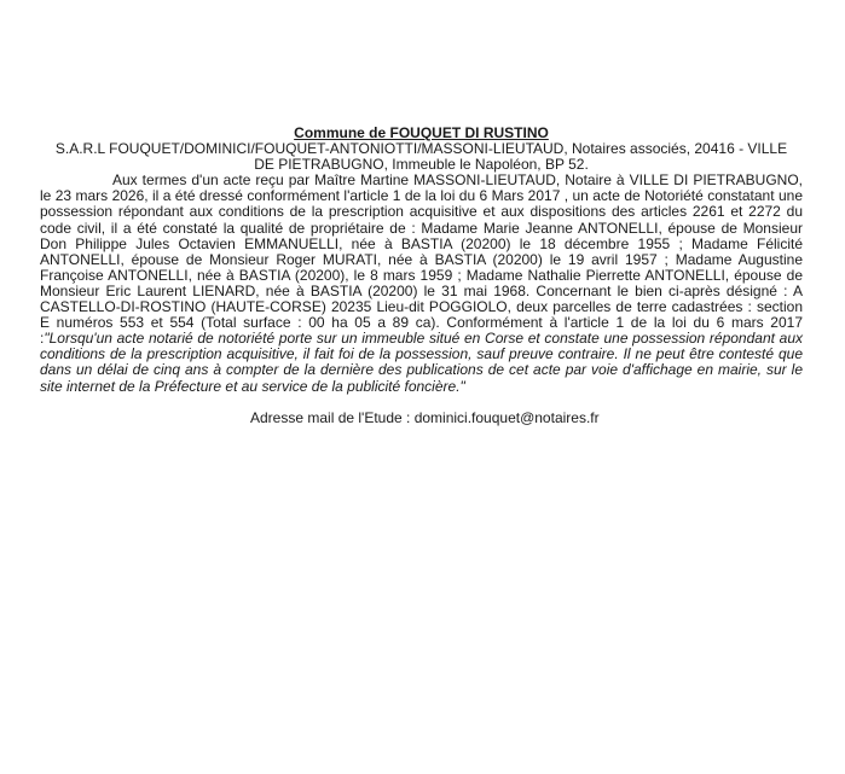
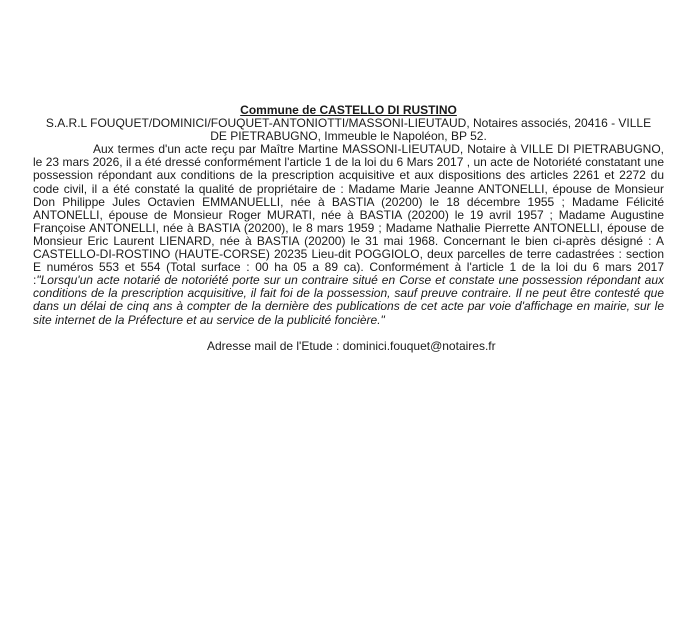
- Commune de FOUQUET DI RUSTINO
+ Commune de CASTELLO DI RUSTINO
  S.A.R.L FOUQUET/DOMINICI/FOUQUET-ANTONIOTTI/MASSONI-LIEUTAUD, Notaires associés, 20416 - VILLE
  DE PIETRABUGNO, Immeuble le Napoléon, BP 52.
- Aux termes d'un acte reçu par Maître Martine MASSONI-LIEUTAUD, Notaire à VILLE DI PIETRABUGNO, le 23 mars 2026, il a été dressé conformément l'article 1 de la loi du 6 Mars 2017 , un acte de Notoriété constatant une possession répondant aux conditions de la prescription acquisitive et aux dispositions des articles 2261 et 2272 du code civil, il a été constaté la qualité de propriétaire de : Madame Marie Jeanne ANTONELLI, épouse de Monsieur Don Philippe Jules Octavien EMMANUELLI, née à BASTIA (20200) le 18 décembre 1955 ; Madame Félicité ANTONELLI, épouse de Monsieur Roger MURATI, née à BASTIA (20200) le 19 avril 1957 ; Madame Augustine Françoise ANTONELLI, née à BASTIA (20200), le 8 mars 1959 ; Madame Nathalie Pierrette ANTONELLI, épouse de Monsieur Eric Laurent LIENARD, née à BASTIA (20200) le 31 mai 1968. Concernant le bien ci-après désigné : A CASTELLO-DI-ROSTINO (HAUTE-CORSE) 20235 Lieu-dit POGGIOLO, deux parcelles de terre cadastrées : section E numéros 553 et 554 (Total surface : 00 ha 05 a 89 ca). Conformément à l'article 1 de la loi du 6 mars 2017 :"Lorsqu'un acte notarié de notoriété porte sur un immeuble situé en Corse et constate une possession répondant aux conditions de la prescription acquisitive, il fait foi de la possession, sauf preuve contraire. Il ne peut être contesté que dans un délai de cinq ans à compter de la dernière des publications de cet acte par voie d'affichage en mairie, sur le site internet de la Préfecture et au service de la publicité foncière."
+ Aux termes d'un acte reçu par Maître Martine MASSONI-LIEUTAUD, Notaire à VILLE DI PIETRABUGNO, le 23 mars 2026, il a été dressé conformément l'article 1 de la loi du 6 Mars 2017 , un acte de Notoriété constatant une possession répondant aux conditions de la prescription acquisitive et aux dispositions des articles 2261 et 2272 du code civil, il a été constaté la qualité de propriétaire de : Madame Marie Jeanne ANTONELLI, épouse de Monsieur Don Philippe Jules Octavien EMMANUELLI, née à BASTIA (20200) le 18 décembre 1955 ; Madame Félicité ANTONELLI, épouse de Monsieur Roger MURATI, née à BASTIA (20200) le 19 avril 1957 ; Madame Augustine Françoise ANTONELLI, née à BASTIA (20200), le 8 mars 1959 ; Madame Nathalie Pierrette ANTONELLI, épouse de Monsieur Eric Laurent LIENARD, née à BASTIA (20200) le 31 mai 1968. Concernant le bien ci-après désigné : A CASTELLO-DI-ROSTINO (HAUTE-CORSE) 20235 Lieu-dit POGGIOLO, deux parcelles de terre cadastrées : section E numéros 553 et 554 (Total surface : 00 ha 05 a 89 ca). Conformément à l'article 1 de la loi du 6 mars 2017 :"Lorsqu'un acte notarié de notoriété porte sur un contraire situé en Corse et constate une possession répondant aux conditions de la prescription acquisitive, il fait foi de la possession, sauf preuve contraire. Il ne peut être contesté que dans un délai de cinq ans à compter de la dernière des publications de cet acte par voie d'affichage en mairie, sur le site internet de la Préfecture et au service de la publicité foncière."
  Adresse mail de l'Etude : dominici.fouquet@notaires.fr
